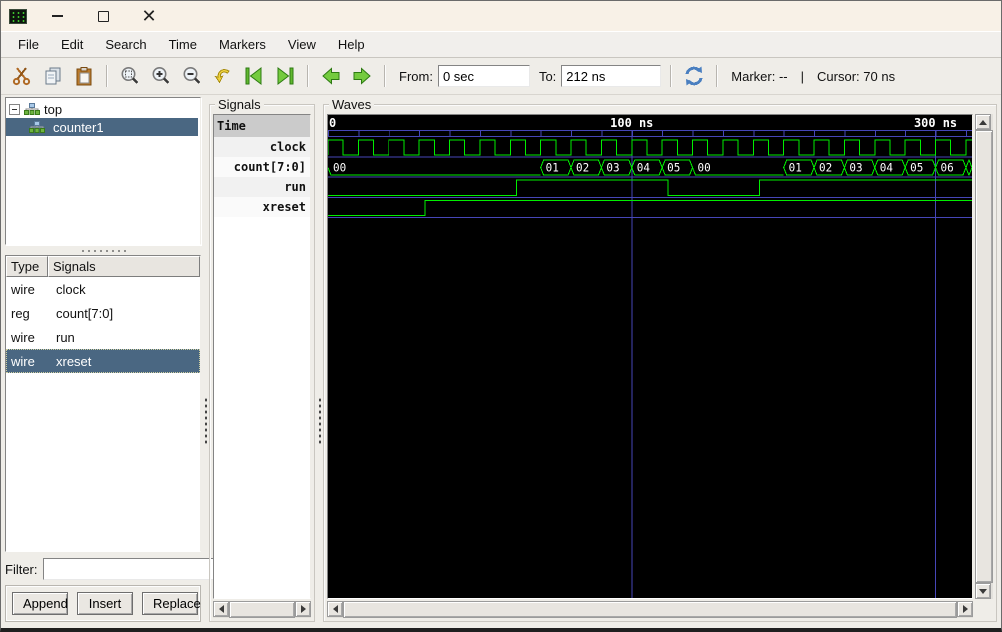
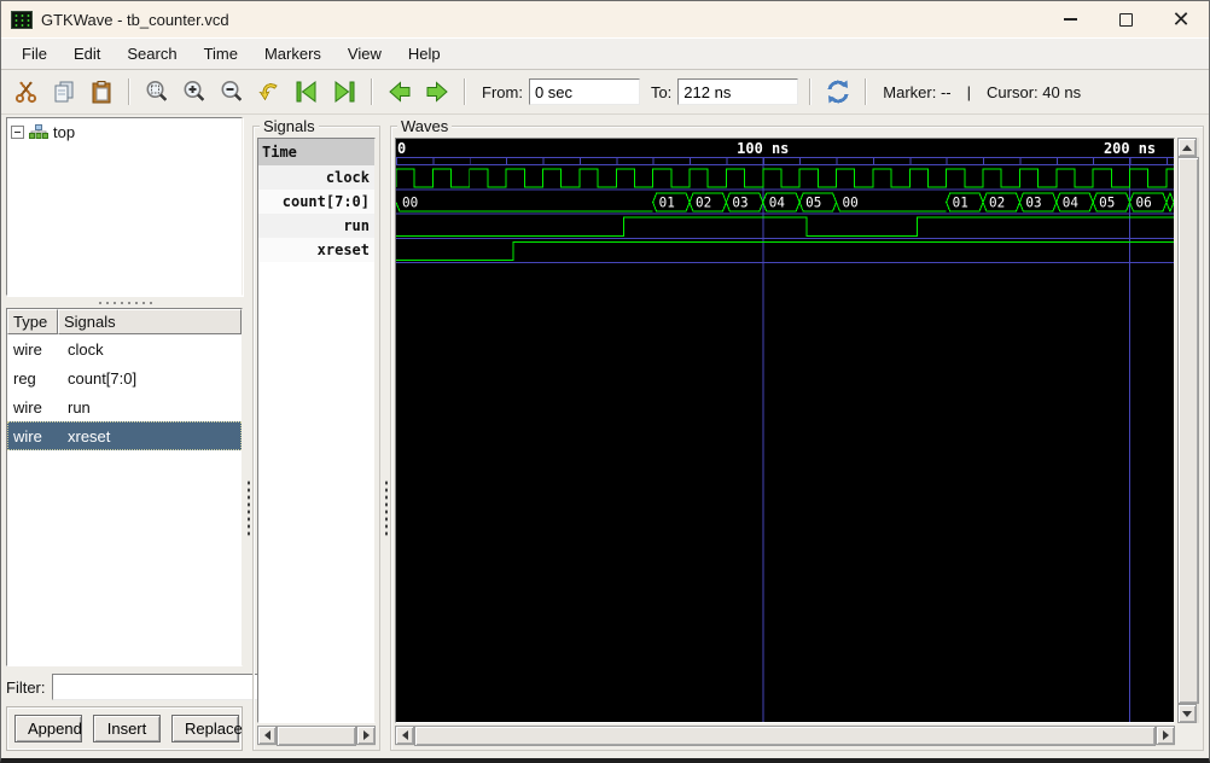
+ GTKWave - tb_counter.vcd
  ✕
  File
  Edit
  Search
  Time
  Markers
  View
  Help
  From:
  0 sec
  To:
  212 ns
  Marker: --
  |
- Cursor: 70 ns
+ Cursor: 40 ns
  top
- counter1
  Type
  Signals
  wire
  clock
  reg
  count[7:0]
  wire
  run
  wire
  xreset
  Filter:
  Append
  Insert
  Replace
  Signals
  Time
  clock
  count[7:0]
  run
  xreset
  Waves
  0
  100 ns
- 300 ns
+ 200 ns
  00
  01
  02
  03
  04
  05
  00
  01
  02
  03
  04
  05
  06
